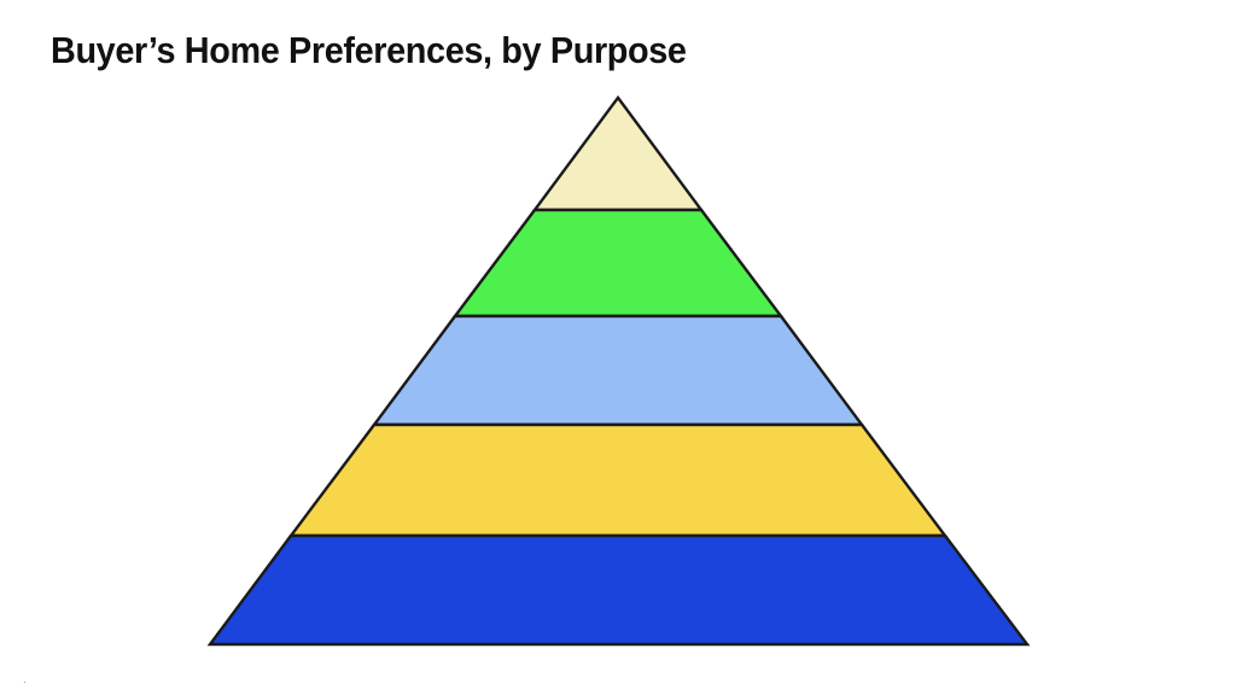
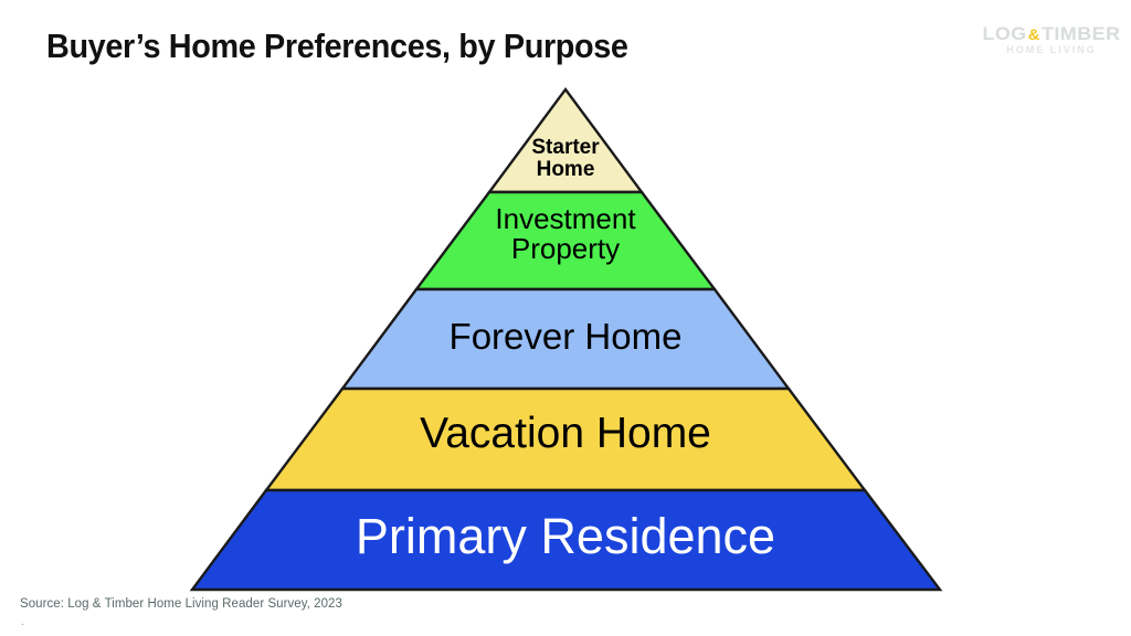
  Buyer’s Home Preferences, by Purpose
+ LOG&TIMBER
+ HOME LIVING
+ Starter
+ Home
+ Investment
+ Property
+ Forever Home
+ Vacation Home
+ Primary Residence
+ Source: Log & Timber Home Living Reader Survey, 2023
  .
